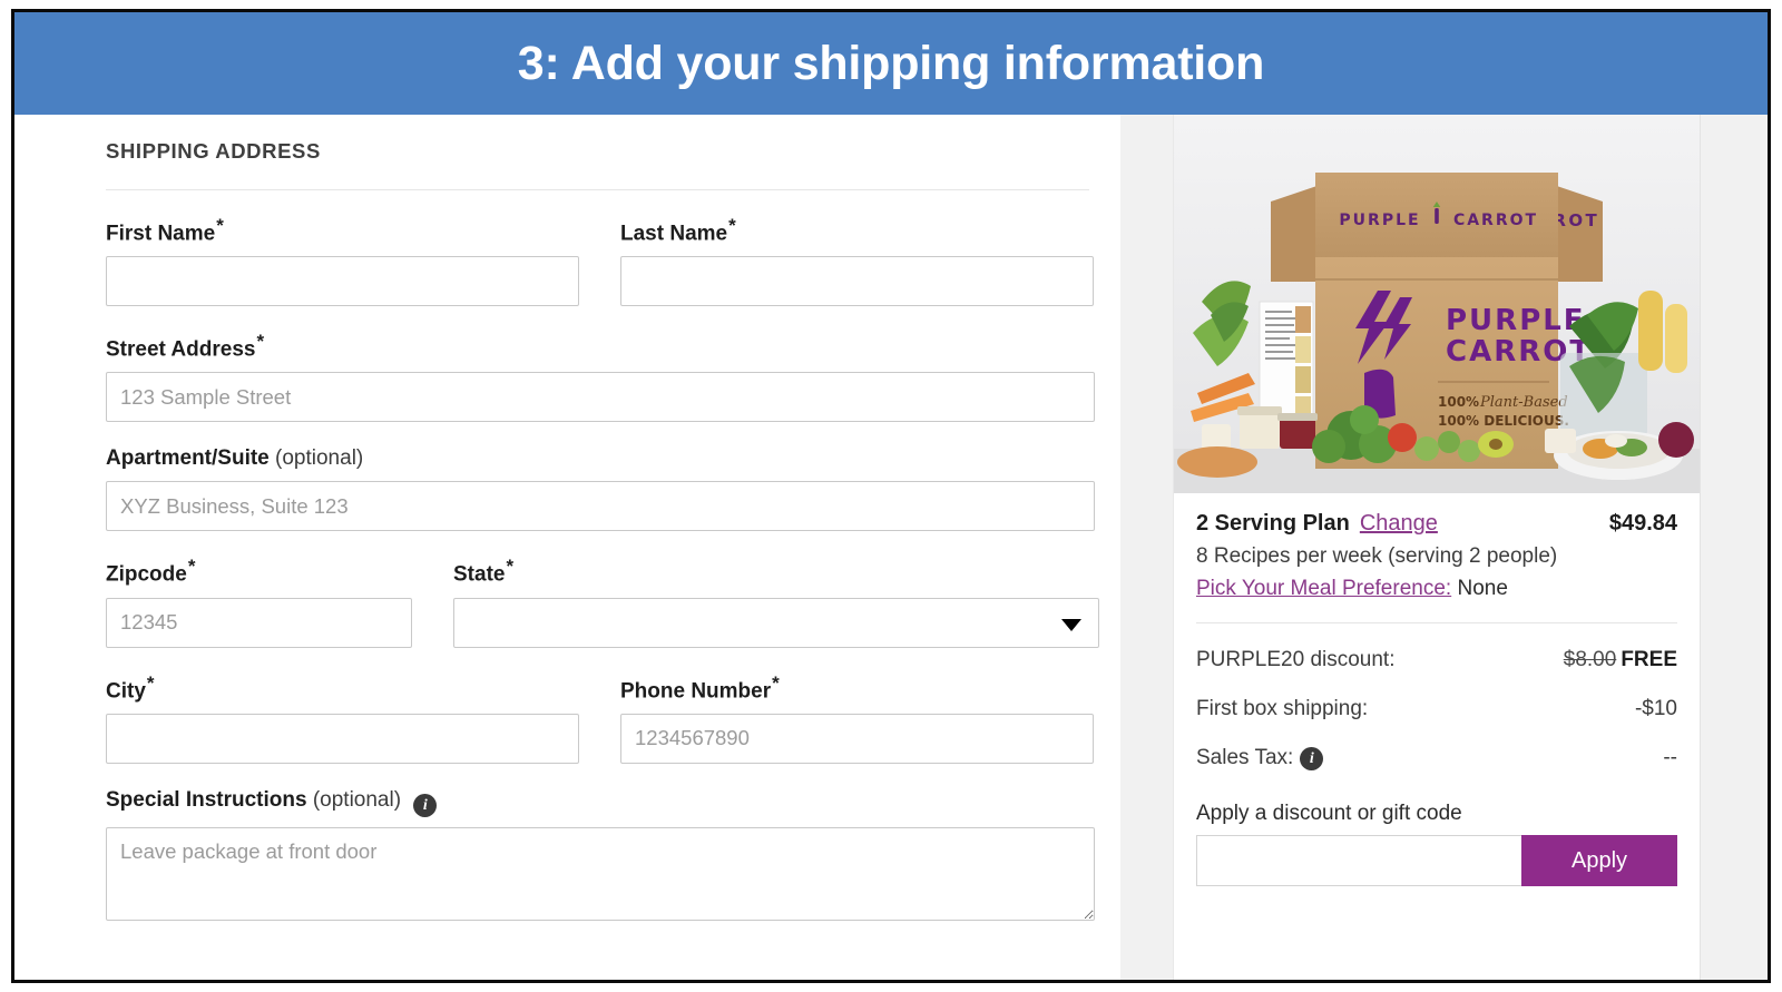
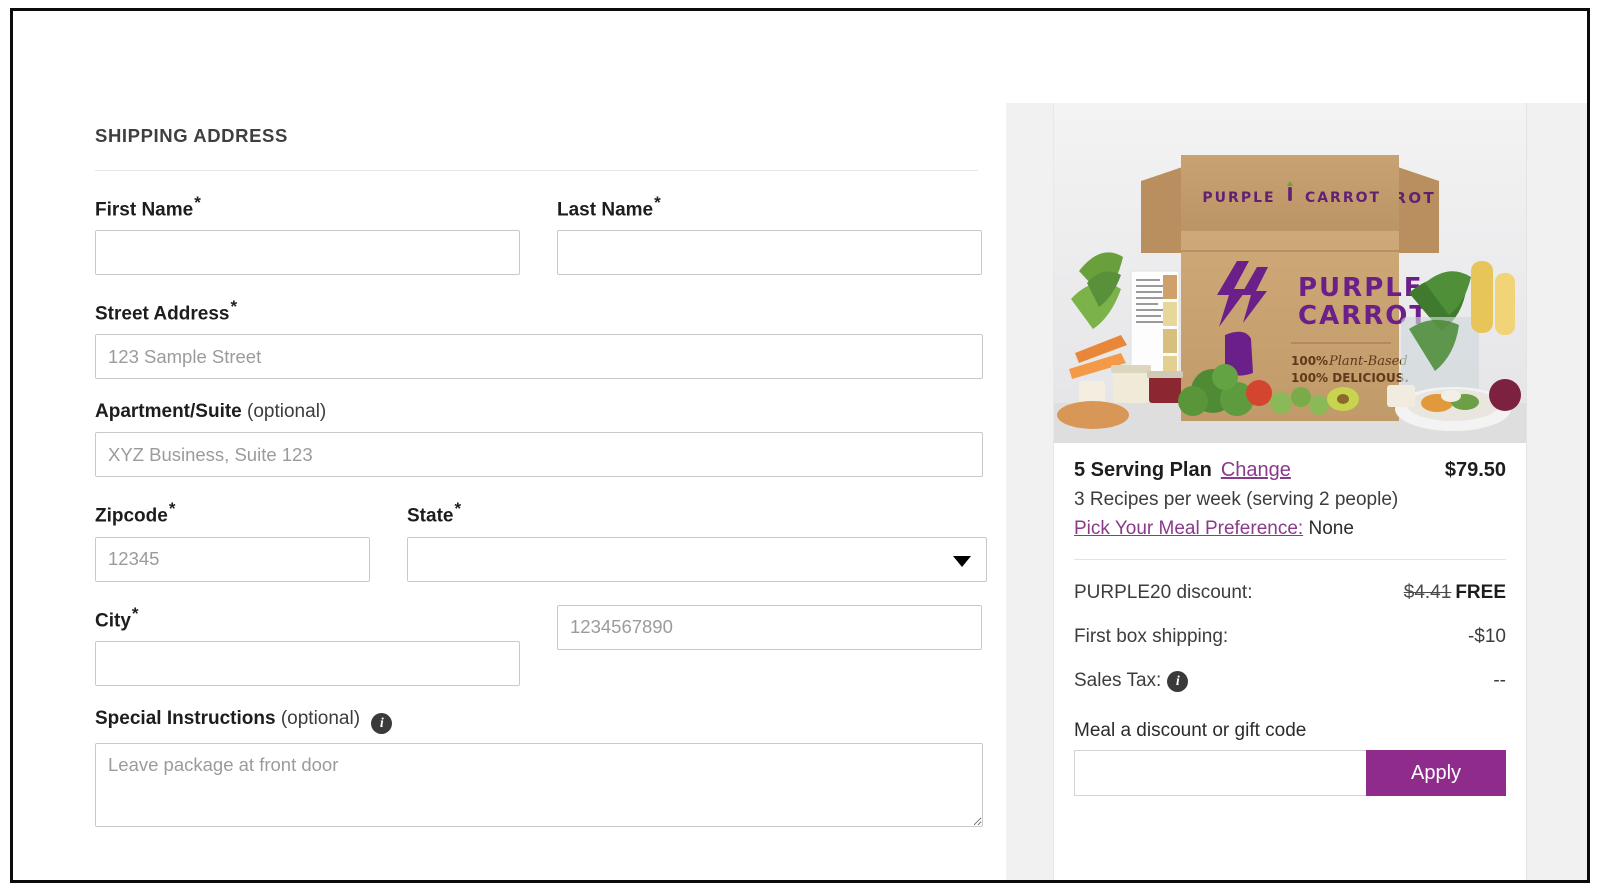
- 3: Add your shipping information
  SHIPPING ADDRESS
  First Name*
  Last Name*
  Street Address*
  123 Sample Street
  Apartment/Suite (optional)
  XYZ Business, Suite 123
  Zipcode*
  12345
  State*
  City*
- Phone Number*
  1234567890
  Special Instructions (optional) i
  Leave package at front door
  PURPLE
  CARROT
  PURPLE
  CARROT
  100%
  Plant-Based
  100% DELICIOUS.
- 2 Serving Plan
+ 5 Serving Plan
  Change
- $49.84
+ $79.50
- 8 Recipes per week (serving 2 people)
+ 3 Recipes per week (serving 2 people)
  Pick Your Meal Preference: None
  PURPLE20 discount:
- $8.00 FREE
+ $4.41 FREE
  First box shipping:
  -$10
  Sales Tax:
  i
  --
- Apply a discount or gift code
+ Meal a discount or gift code
  Apply
